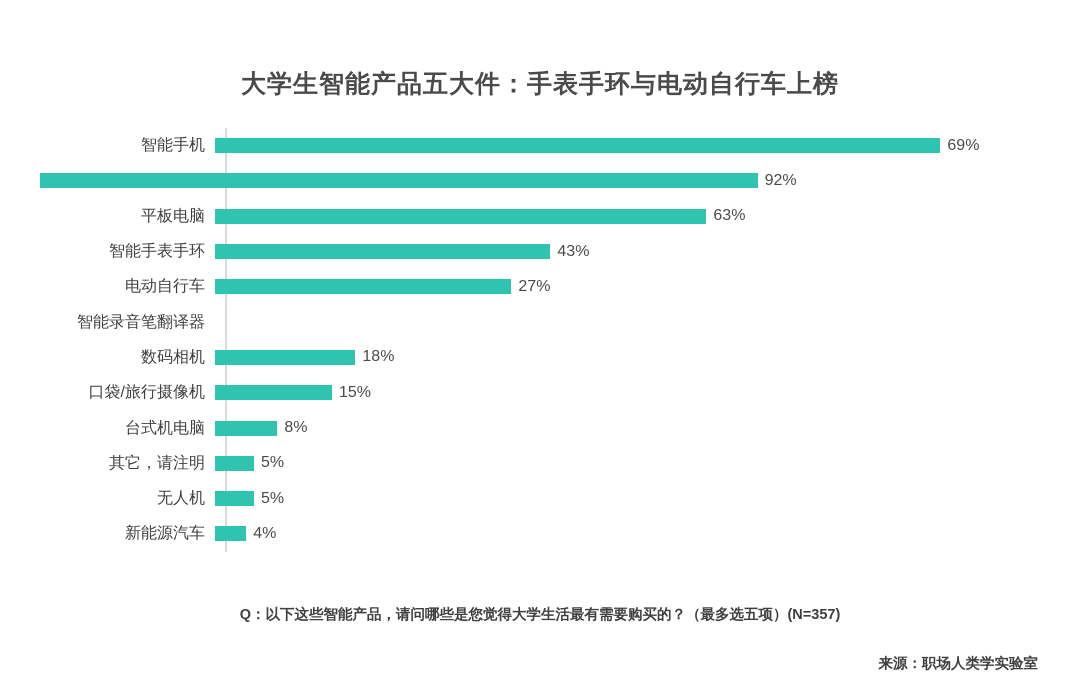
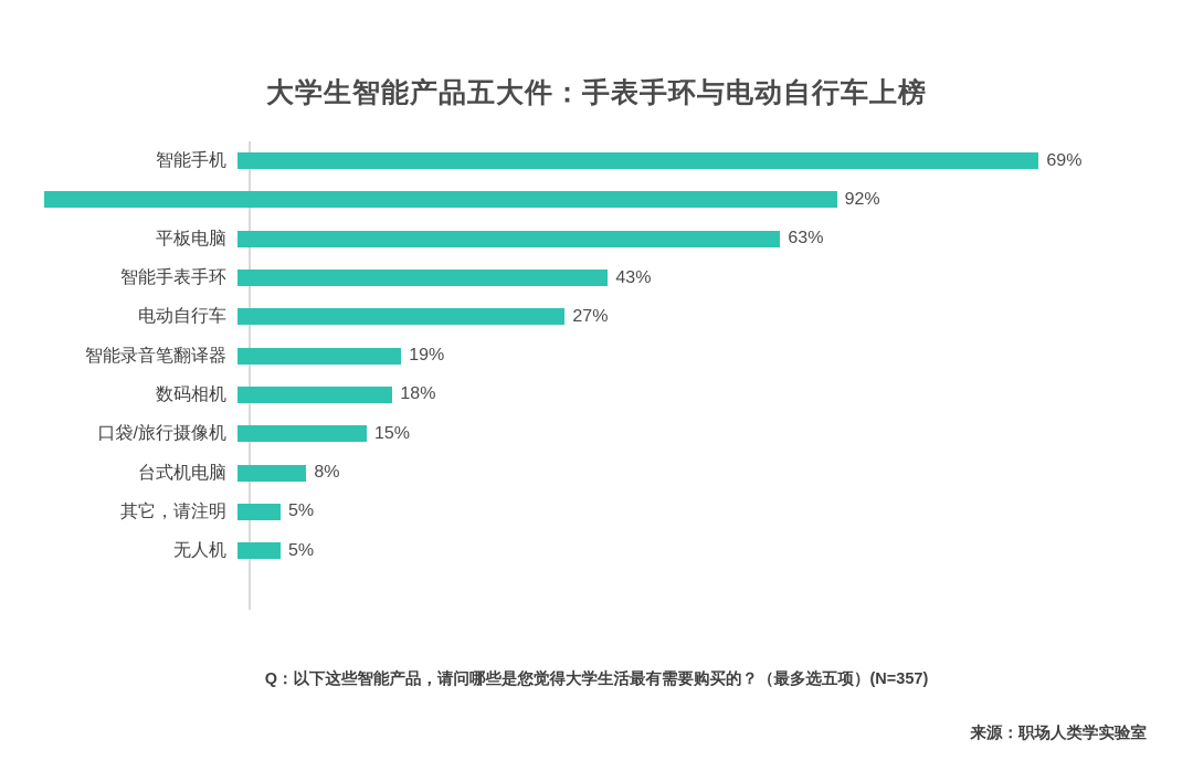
  大学生智能产品五大件：手表手环与电动自行车上榜
  智能手机
  69%
  92%
  平板电脑
  63%
  智能手表手环
  43%
  电动自行车
  27%
  智能录音笔翻译器
+ 19%
  数码相机
  18%
  口袋/旅行摄像机
  15%
  台式机电脑
  8%
  其它，请注明
  5%
  无人机
  5%
- 新能源汽车
- 4%
  Q：以下这些智能产品，请问哪些是您觉得大学生活最有需要购买的？（最多选五项）(N=357)
  来源：职场人类学实验室
